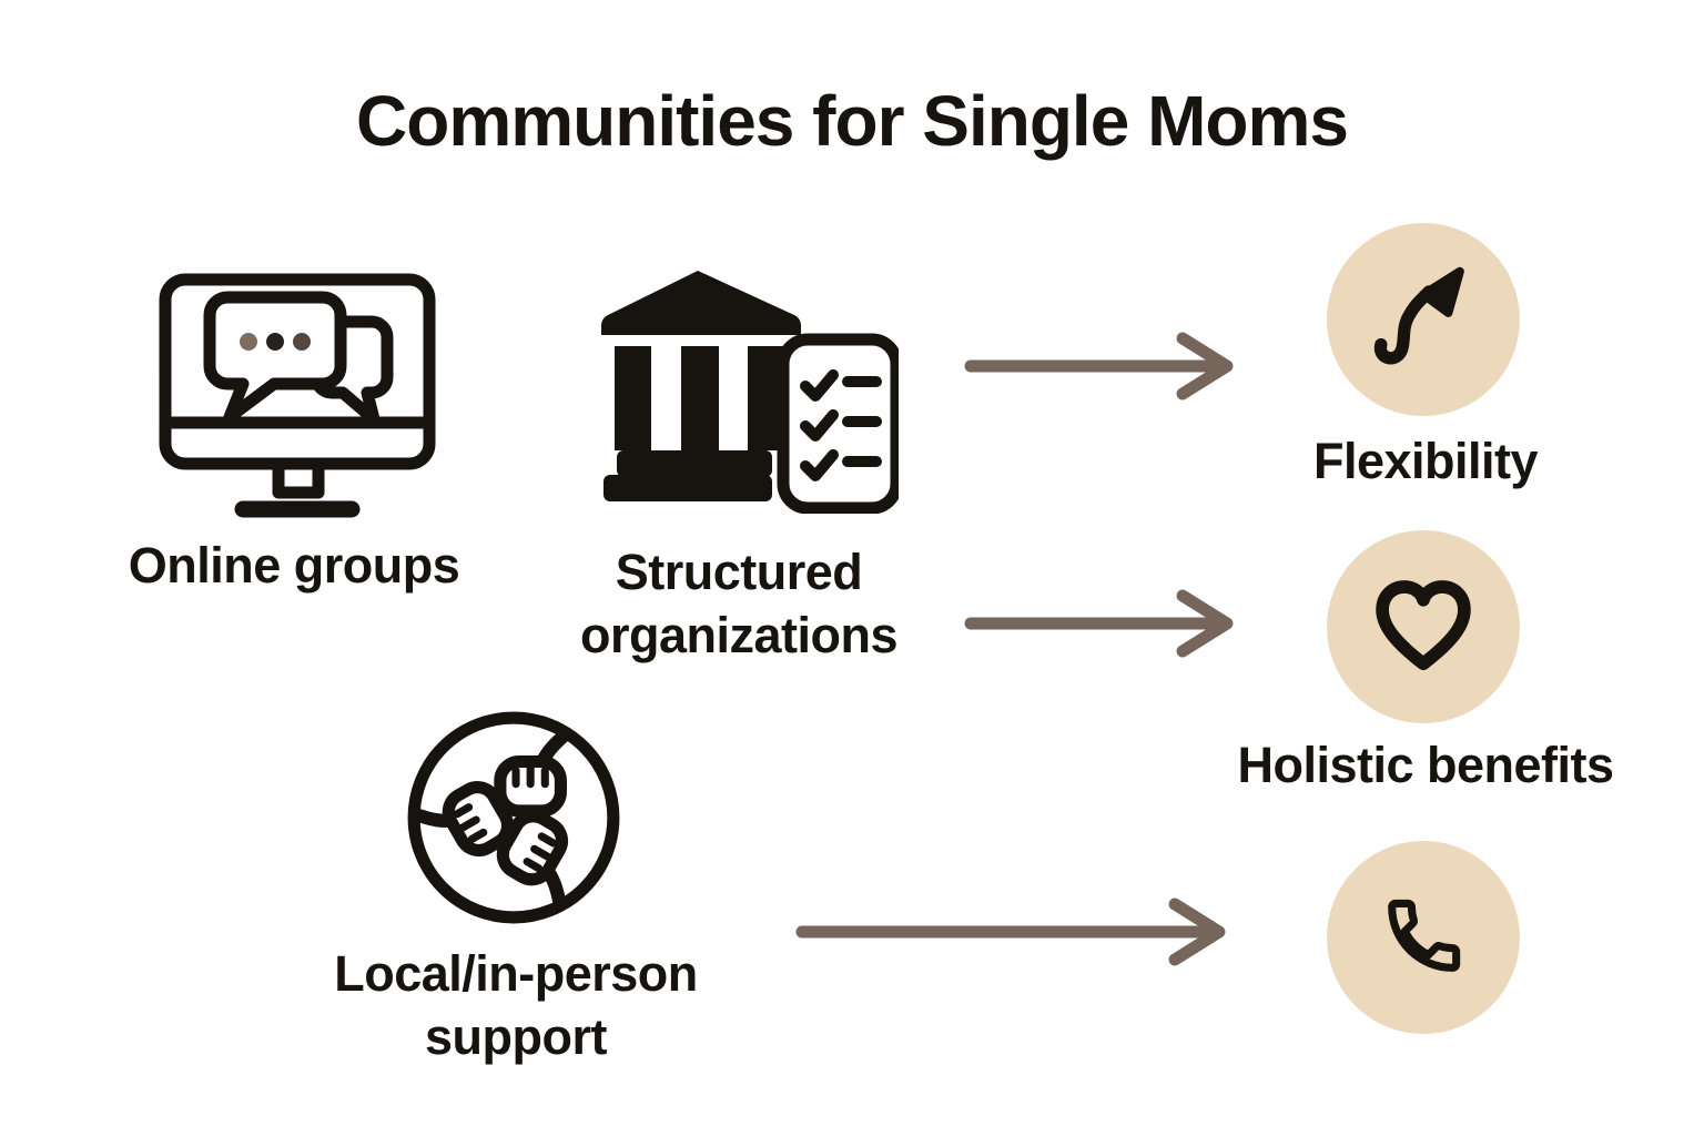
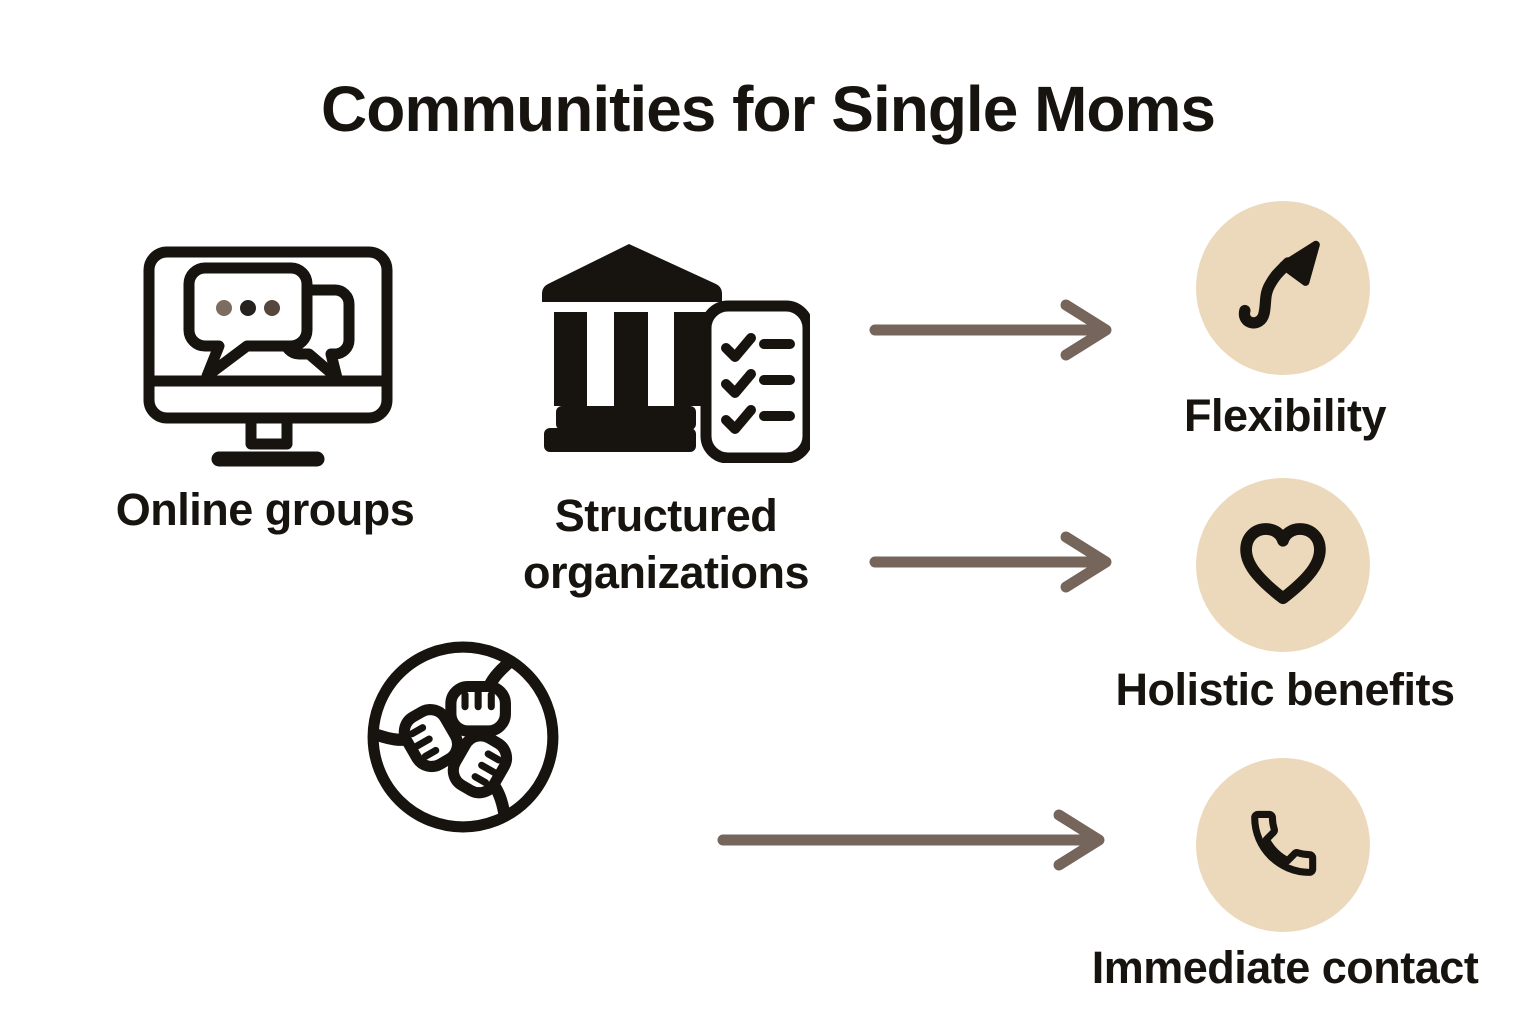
  Communities for Single Moms
  Online groups
  Structured organizations
- Local/in-person support
  Flexibility
  Holistic benefits
+ Immediate contact
